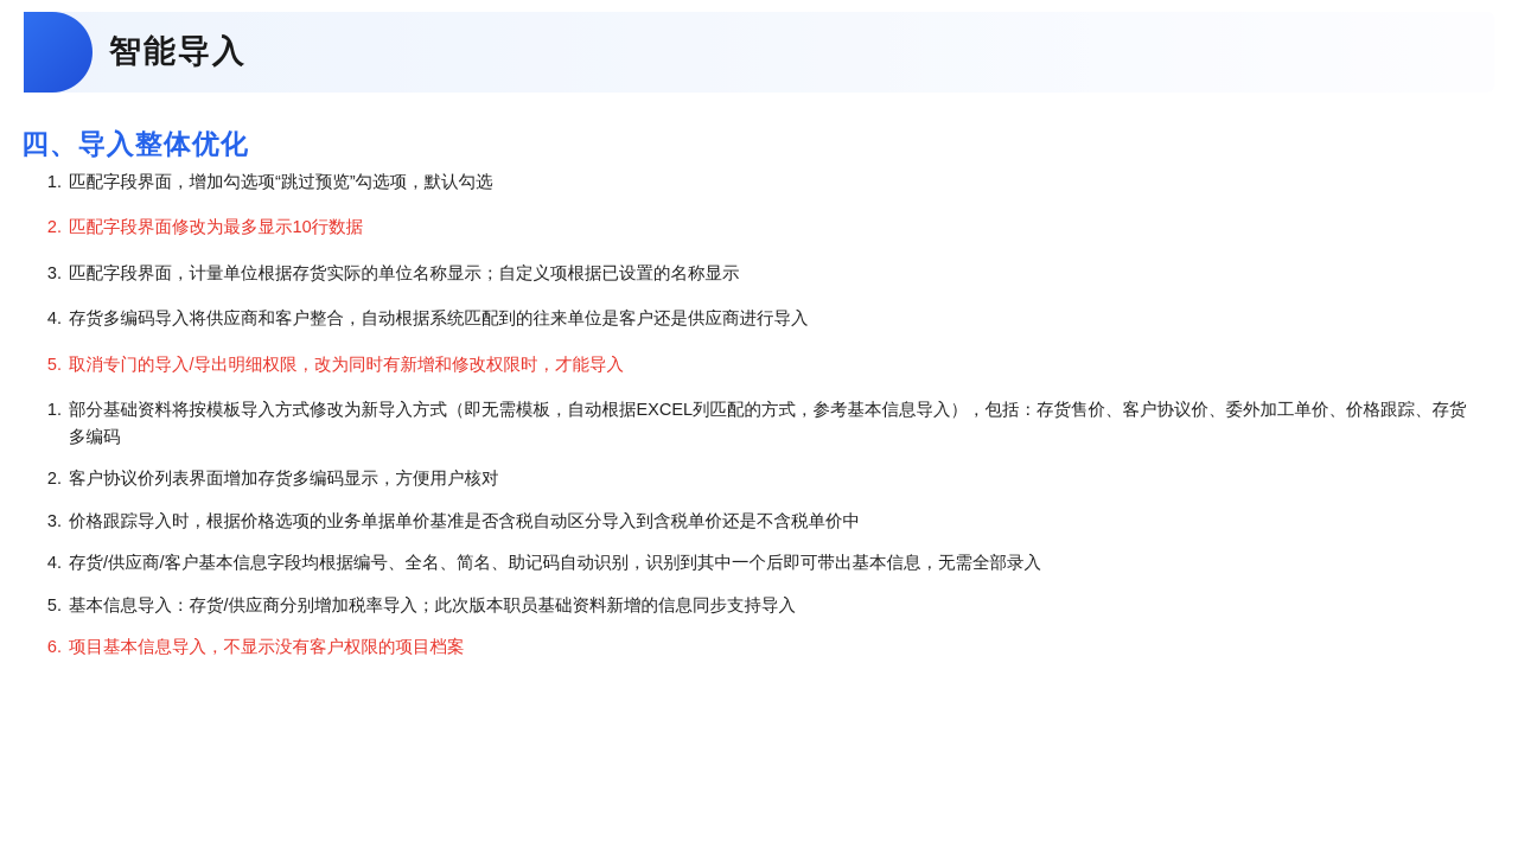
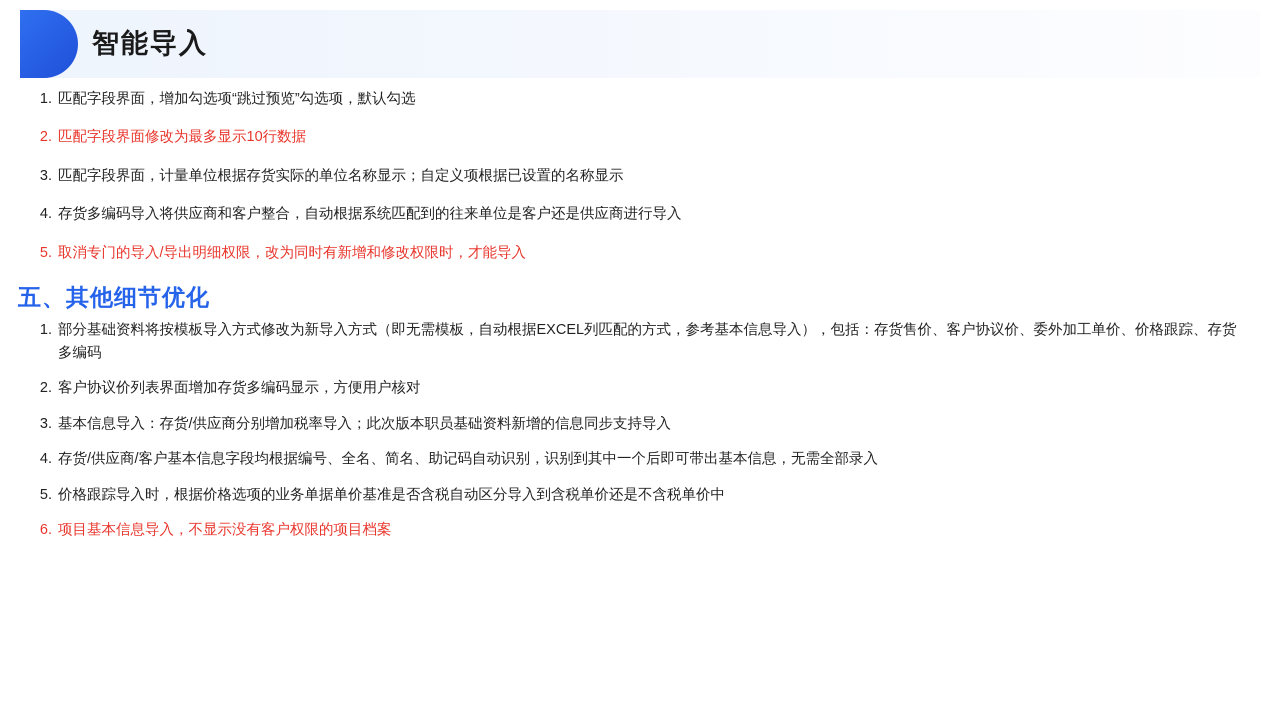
  智能导入
- 四、导入整体优化
  1.
  匹配字段界面，增加勾选项“跳过预览”勾选项，默认勾选
  2.
  匹配字段界面修改为最多显示10行数据
  3.
  匹配字段界面，计量单位根据存货实际的单位名称显示；自定义项根据已设置的名称显示
  4.
  存货多编码导入将供应商和客户整合，自动根据系统匹配到的往来单位是客户还是供应商进行导入
  5.
  取消专门的导入/导出明细权限，改为同时有新增和修改权限时，才能导入
+ 五、其他细节优化
  1.
  部分基础资料将按模板导入方式修改为新导入方式（即无需模板，自动根据EXCEL列匹配的方式，参考基本信息导入），包括：存货售价、客户协议价、委外加工单价、价格跟踪、存货多编码
  2.
  客户协议价列表界面增加存货多编码显示，方便用户核对
  3.
- 价格跟踪导入时，根据价格选项的业务单据单价基准是否含税自动区分导入到含税单价还是不含税单价中
+ 基本信息导入：存货/供应商分别增加税率导入；此次版本职员基础资料新增的信息同步支持导入
  4.
  存货/供应商/客户基本信息字段均根据编号、全名、简名、助记码自动识别，识别到其中一个后即可带出基本信息，无需全部录入
  5.
- 基本信息导入：存货/供应商分别增加税率导入；此次版本职员基础资料新增的信息同步支持导入
+ 价格跟踪导入时，根据价格选项的业务单据单价基准是否含税自动区分导入到含税单价还是不含税单价中
  6.
  项目基本信息导入，不显示没有客户权限的项目档案
